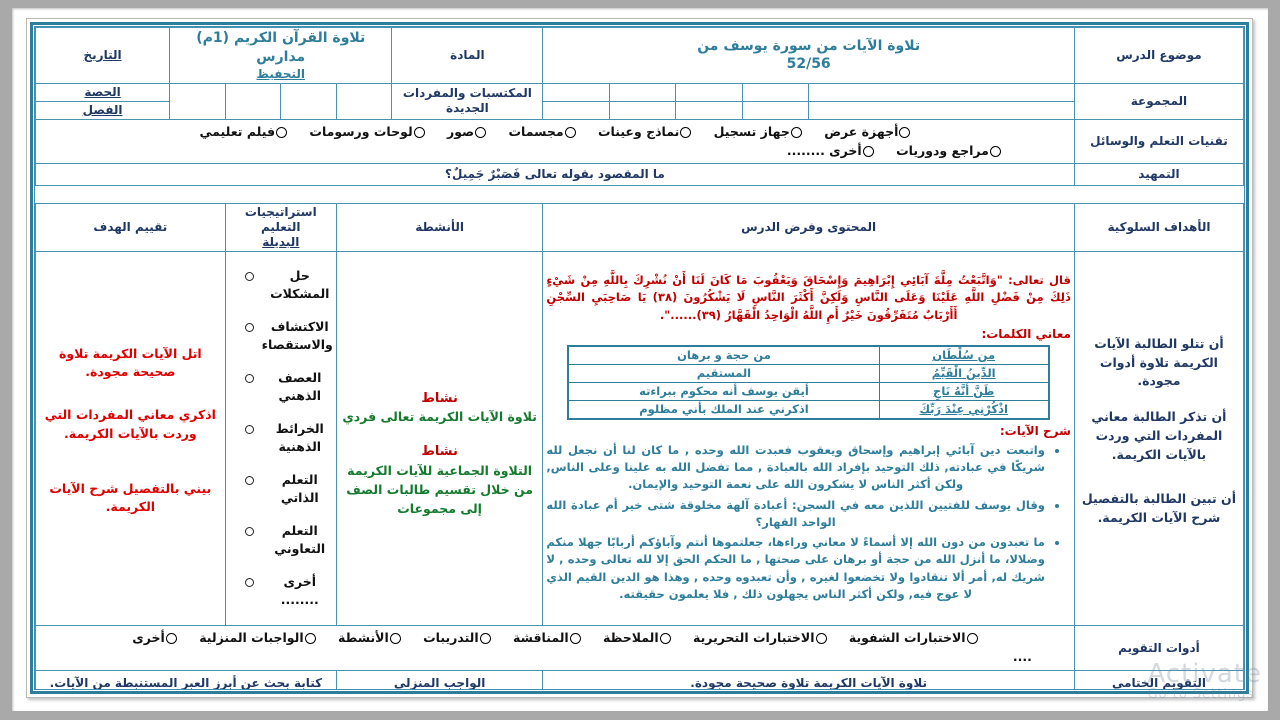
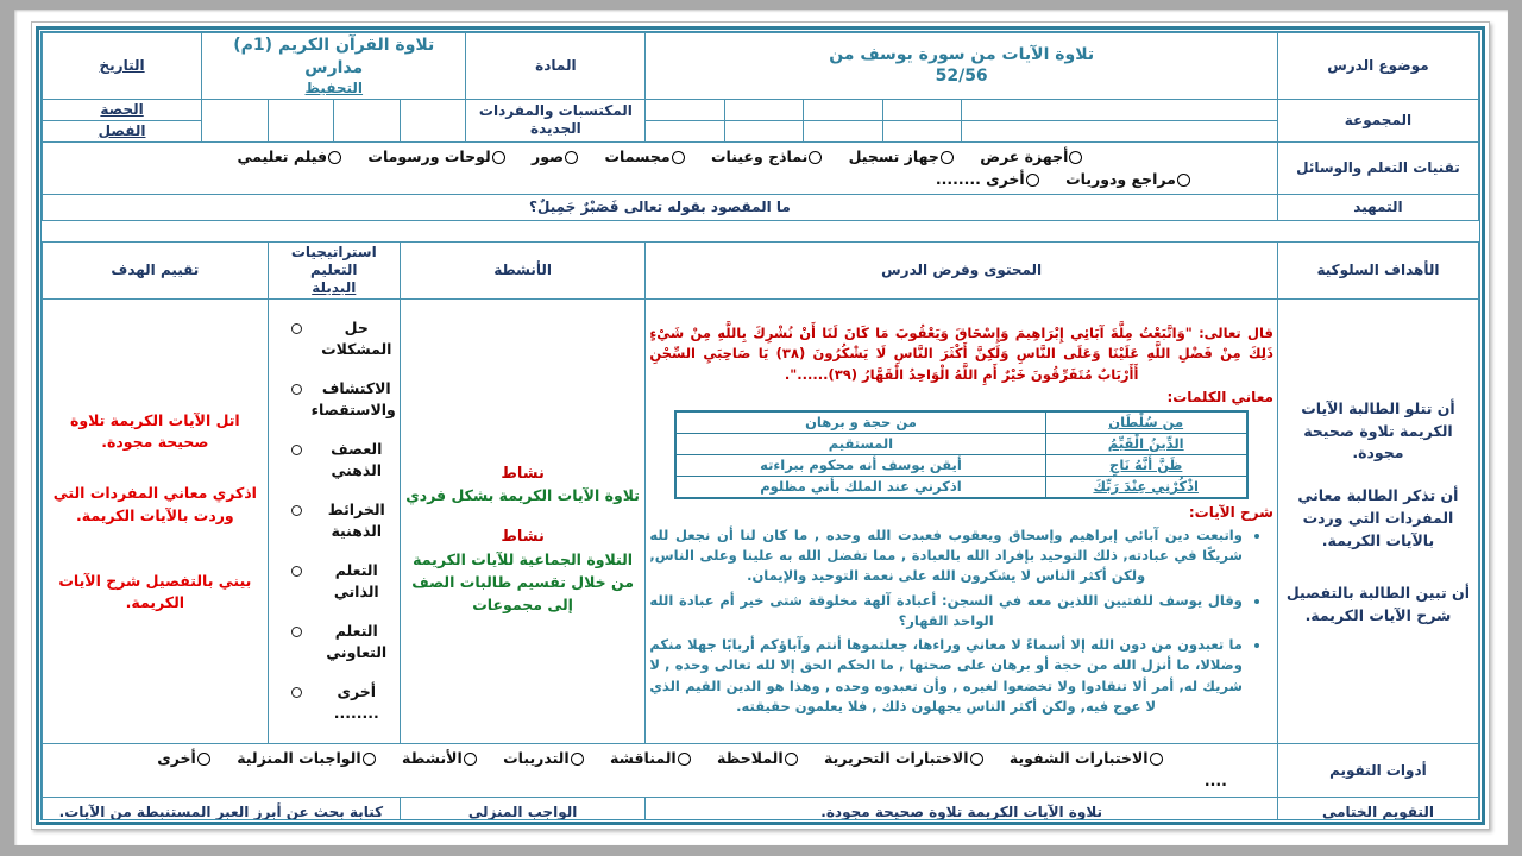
  موضوع الدرس	تلاوة الآيات من سورة يوسف من 52/56	المادة	تلاوة القرآن الكريم (1م) مدارس التحفيظ	التاريخ
  المجموعة						المكتسبات والمفردات الجديدة					الحصة
  					الفصل
  تقنيات التعلم والوسائل	أجهزة عرض جهاز تسجيل نماذج وعينات مجسمات صور لوحات ورسومات فيلم تعليمي مراجع ودوريات أخرى ........
  التمهيد	ما المقصود بقوله تعالى فَصَبْرٌ جَمِيلٌ؟
  الأهداف السلوكية	المحتوى وفرض الدرس	الأنشطة	استراتيجيات التعليم البديلة	تقييم الهدف
- أن تتلو الطالبة الآيات الكريمة تلاوة أدوات مجودة. أن تذكر الطالبة معاني المفردات التي وردت بالآيات الكريمة. أن تبين الطالبة بالتفصيل شرح الآيات الكريمة.	قال تعالى: "وَاتَّبَعْتُ مِلَّةَ آبَائِي إِبْرَاهِيمَ وَإِسْحَاقَ وَيَعْقُوبَ مَا كَانَ لَنَا أَنْ نُشْرِكَ بِاللَّهِ مِنْ شَيْءٍ ذَلِكَ مِنْ فَضْلِ اللَّهِ عَلَيْنَا وَعَلَى النَّاسِ وَلَكِنَّ أَكْثَرَ النَّاسِ لَا يَشْكُرُونَ (٣٨) يَا صَاحِبَيِ السِّجْنِ أَأَرْبَابٌ مُتَفَرِّقُونَ خَيْرٌ أَمِ اللَّهُ الْوَاحِدُ الْقَهَّارُ (٣٩)......". معاني الكلمات:
+ أن تتلو الطالبة الآيات الكريمة تلاوة صحيحة مجودة. أن تذكر الطالبة معاني المفردات التي وردت بالآيات الكريمة. أن تبين الطالبة بالتفصيل شرح الآيات الكريمة.	قال تعالى: "وَاتَّبَعْتُ مِلَّةَ آبَائِي إِبْرَاهِيمَ وَإِسْحَاقَ وَيَعْقُوبَ مَا كَانَ لَنَا أَنْ نُشْرِكَ بِاللَّهِ مِنْ شَيْءٍ ذَلِكَ مِنْ فَضْلِ اللَّهِ عَلَيْنَا وَعَلَى النَّاسِ وَلَكِنَّ أَكْثَرَ النَّاسِ لَا يَشْكُرُونَ (٣٨) يَا صَاحِبَيِ السِّجْنِ أَأَرْبَابٌ مُتَفَرِّقُونَ خَيْرٌ أَمِ اللَّهُ الْوَاحِدُ الْقَهَّارُ (٣٩)......". معاني الكلمات:
  من سُلْطَان	من حجة و برهان
  الدِّينُ الْقَيِّمُ	المستقيم
  ظَنَّ أَنَّهُ نَاجٍ	أيقن يوسف أنه محكوم ببراءته
  اذْكُرْنِي عِنْدَ رَبِّكَ	اذكرني عند الملك بأني مظلوم
- 	شرح الآيات: واتبعت دين آبائي إبراهيم وإسحاق ويعقوب فعبدت الله وحده , ما كان لنا أن نجعل لله شريكًا في عبادته, ذلك التوحيد بإفراد الله بالعبادة , مما تفضل الله به علينا وعلى الناس, ولكن أكثر الناس لا يشكرون الله على نعمة التوحيد والإيمان. وقال يوسف للفتيين اللذين معه في السجن: أعبادة آلهة مخلوقة شتى خير أم عبادة الله الواحد القهار؟ ما تعبدون من دون الله إلا أسماءً لا معاني وراءها، جعلتموها أنتم وآباؤكم أربابًا جهلا منكم وضلالا، ما أنزل الله من حجة أو برهان على صحتها , ما الحكم الحق إلا لله تعالى وحده , لا شريك له, أمر ألا تنقادوا ولا تخضعوا لغيره , وأن تعبدوه وحده , وهذا هو الدين القيم الذي لا عوج فيه, ولكن أكثر الناس يجهلون ذلك , فلا يعلمون حقيقته.	نشاط تلاوة الآيات الكريمة تعالى فردي نشاط التلاوة الجماعية للآيات الكريمة من خلال تقسيم طالبات الصف إلى مجموعات	حل المشكلات الاكتشاف والاستقصاء العصف الذهني الخرائط الذهنية التعلم الذاتي التعلم التعاوني أخرى ........	اتل الآيات الكريمة تلاوة صحيحة مجودة. اذكري معاني المفردات التي وردت بالآيات الكريمة. بيني بالتفصيل شرح الآيات الكريمة.
+ 	شرح الآيات: واتبعت دين آبائي إبراهيم وإسحاق ويعقوب فعبدت الله وحده , ما كان لنا أن نجعل لله شريكًا في عبادته, ذلك التوحيد بإفراد الله بالعبادة , مما تفضل الله به علينا وعلى الناس, ولكن أكثر الناس لا يشكرون الله على نعمة التوحيد والإيمان. وقال يوسف للفتيين اللذين معه في السجن: أعبادة آلهة مخلوقة شتى خير أم عبادة الله الواحد القهار؟ ما تعبدون من دون الله إلا أسماءً لا معاني وراءها، جعلتموها أنتم وآباؤكم أربابًا جهلا منكم وضلالا، ما أنزل الله من حجة أو برهان على صحتها , ما الحكم الحق إلا لله تعالى وحده , لا شريك له, أمر ألا تنقادوا ولا تخضعوا لغيره , وأن تعبدوه وحده , وهذا هو الدين القيم الذي لا عوج فيه, ولكن أكثر الناس يجهلون ذلك , فلا يعلمون حقيقته.	نشاط تلاوة الآيات الكريمة بشكل فردي نشاط التلاوة الجماعية للآيات الكريمة من خلال تقسيم طالبات الصف إلى مجموعات	حل المشكلات الاكتشاف والاستقصاء العصف الذهني الخرائط الذهنية التعلم الذاتي التعلم التعاوني أخرى ........	اتل الآيات الكريمة تلاوة صحيحة مجودة. اذكري معاني المفردات التي وردت بالآيات الكريمة. بيني بالتفصيل شرح الآيات الكريمة.
  أدوات التقويم	الاختبارات الشفوية الاختبارات التحريرية الملاحظة المناقشة التدريبات الأنشطة الواجبات المنزلية أخرى ....
  التقويم الختامي	تلاوة الآيات الكريمة تلاوة صحيحة مجودة.	الواجب المنزلي	كتابة بحث عن أبرز العبر المستنبطة من الآيات.
- Activate
- Go to Settings
